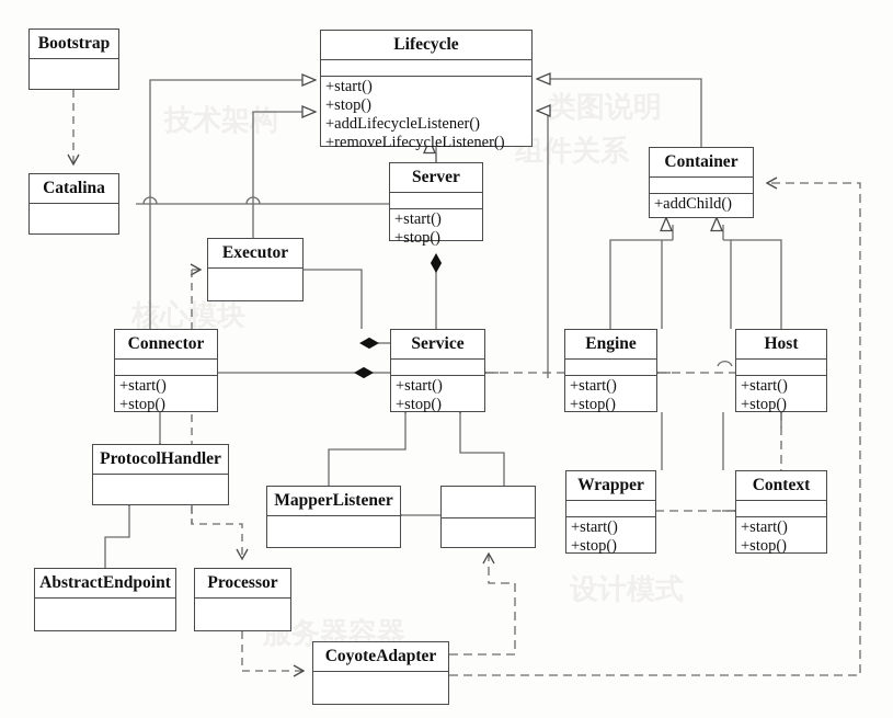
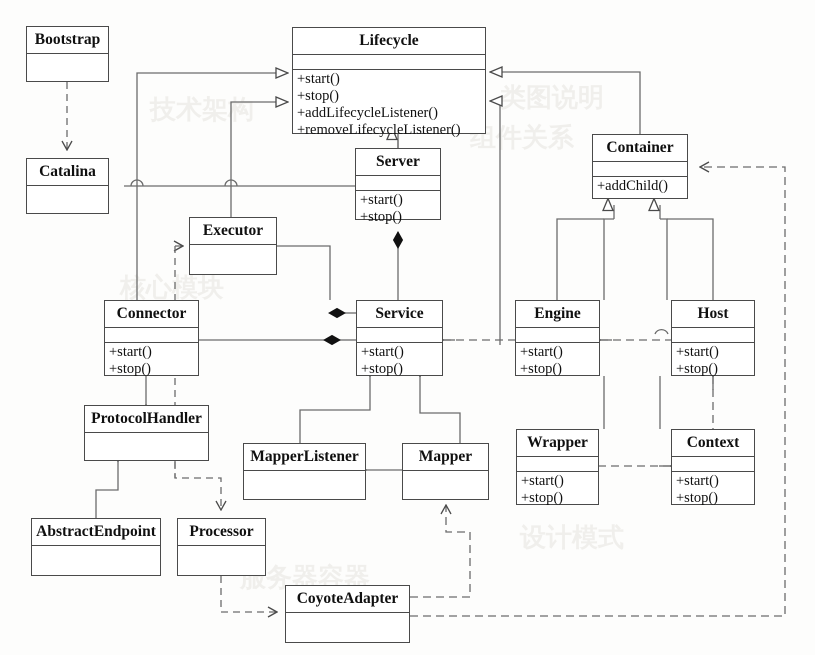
  技术架构
  类图说明
  组件关系
  核心模块
  服务器容器
  Bootstrap
  Catalina
  Lifecycle
  +start()
  +stop()
  +addLifecycleListener()
  +removeLifecycleListener()
  Container
  +addChild()
  Server
  +start()
  +stop()
  Executor
  Connector
  +start()
  +stop()
  Service
  +start()
  +stop()
  Engine
  +start()
  +stop()
  Host
  +start()
  +stop()
  ProtocolHandler
  MapperListener
+ Mapper
  Wrapper
  +start()
  +stop()
  Context
  +start()
  +stop()
  AbstractEndpoint
  Processor
  CoyoteAdapter
